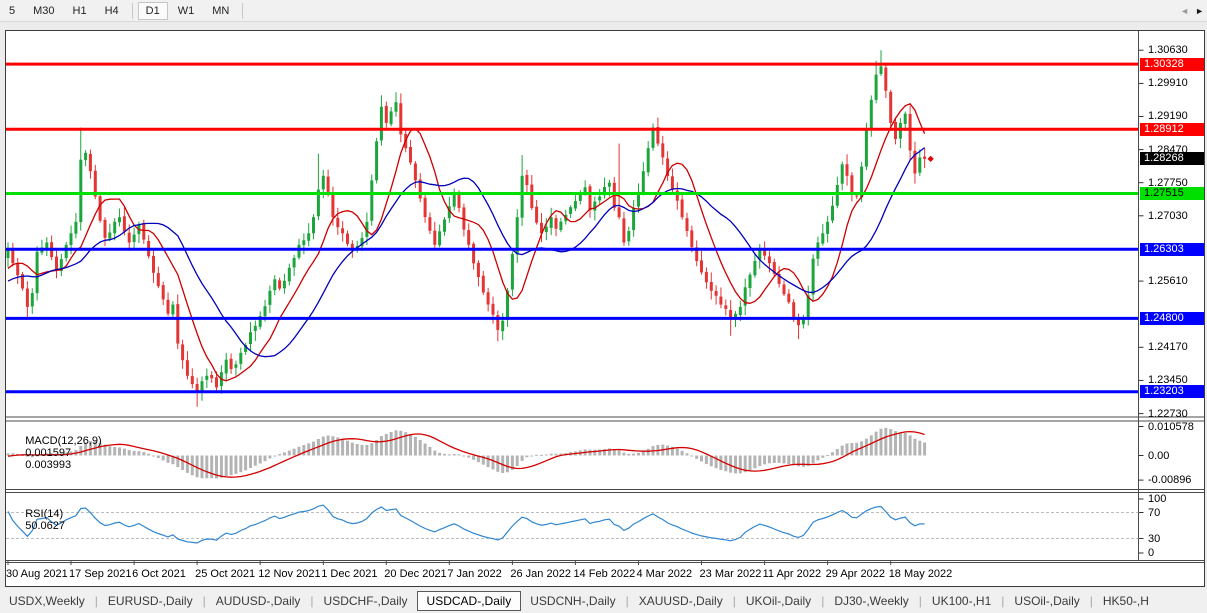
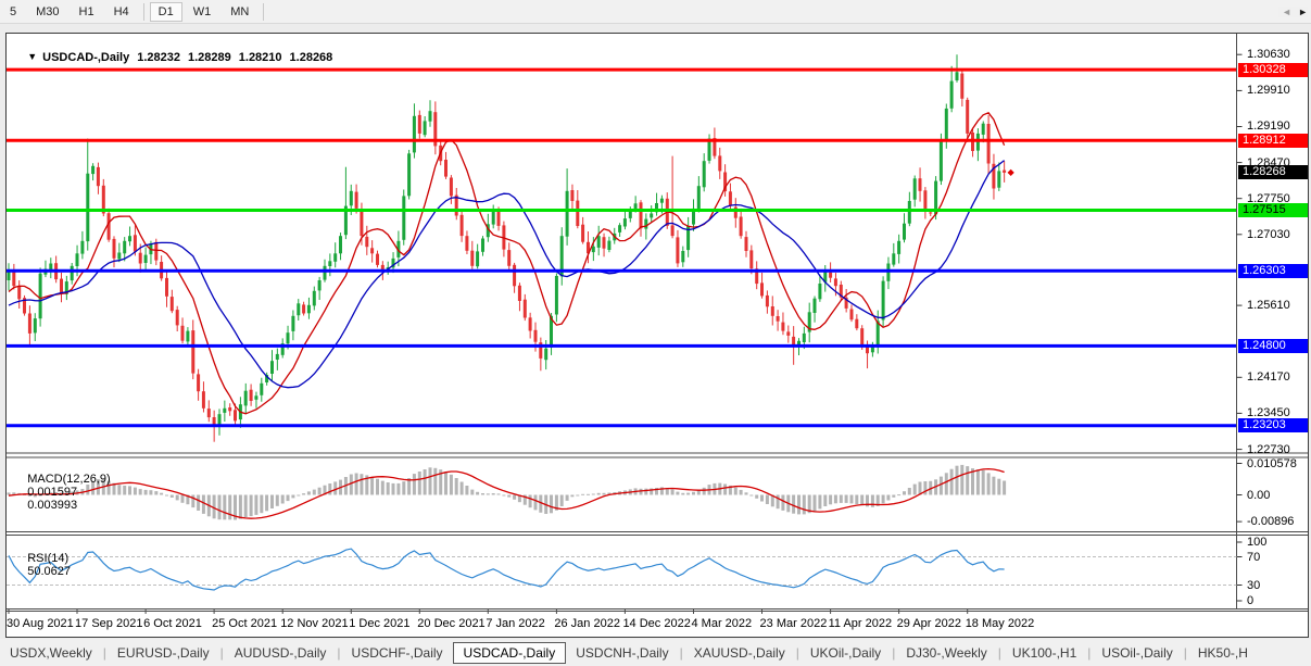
  5
  M30
  H1
  H4
  D1
  W1
  MN
+ ▼ USDCAD-,Daily 1.28232 1.28289 1.28210 1.28268
  MACD(12,26,9) 0.001597 0.003993
  RSI(14) 50.0627
  1.30630
  1.29910
  1.29190
  1.28470
  1.27750
  1.27030
  1.25610
  1.24170
  1.23450
  1.22730
  1.30328
  1.28912
  1.28268
  1.27515
  1.26303
  1.24800
  1.23203
  0.010578
  0.00
  -0.00896
  100
  70
  30
  0
  30 Aug 2021
  17 Sep 2021
  6 Oct 2021
  25 Oct 2021
  12 Nov 2021
  1 Dec 2021
  20 Dec 2021
  7 Jan 2022
  26 Jan 2022
- 14 Feb 2022
+ 14 Dec 2022
  4 Mar 2022
  23 Mar 2022
  11 Apr 2022
  29 Apr 2022
  18 May 2022
  USDX,Weekly
  |
  EURUSD-,Daily
  |
  AUDUSD-,Daily
  |
  USDCHF-,Daily
  USDCAD-,Daily
  USDCNH-,Daily
  |
  XAUUSD-,Daily
  |
  UKOil-,Daily
  |
  DJ30-,Weekly
  |
  UK100-,H1
  |
  USOil-,Daily
  |
  HK50-,H
  ◄ ►
